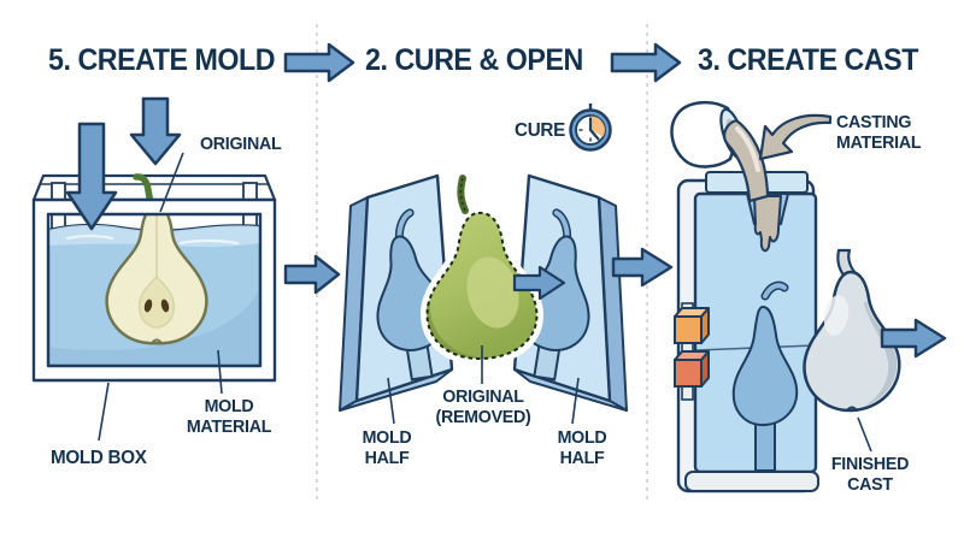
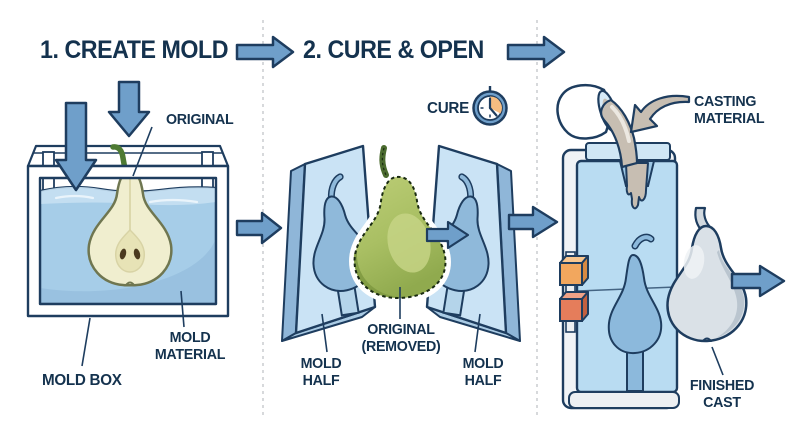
- 5. CREATE MOLD
+ 1. CREATE MOLD
  2. CURE & OPEN
- 3. CREATE CAST
  ORIGINAL
  MOLD
  MATERIAL
  MOLD BOX
  CURE
  MOLD
  HALF
  ORIGINAL
  (REMOVED)
  MOLD
  HALF
  CASTING
  MATERIAL
  FINISHED
  CAST
